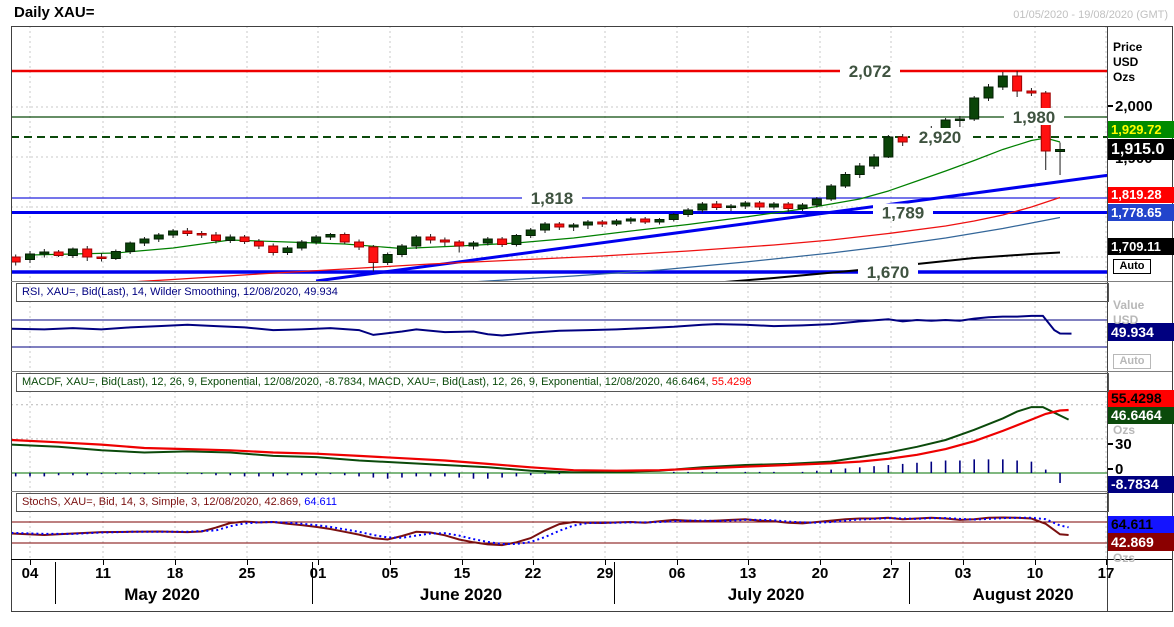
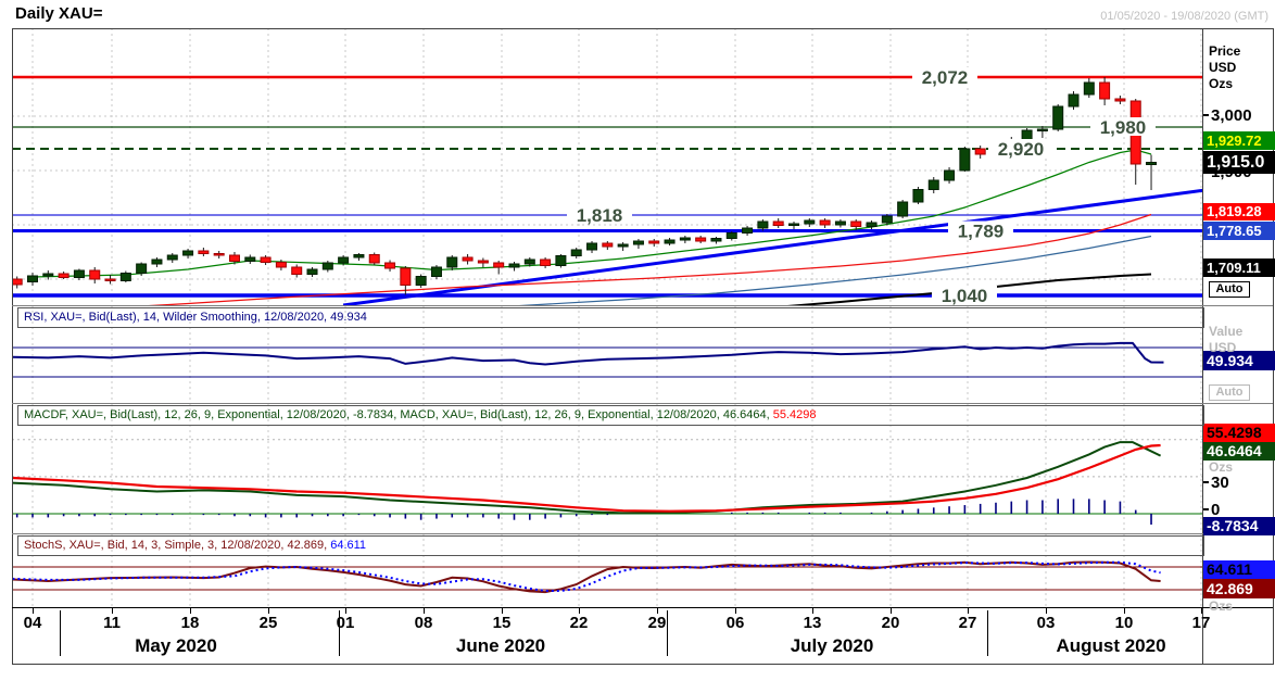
  Daily XAU=
  01/05/2020 - 19/08/2020 (GMT)
  2,072
  1,980
  2,920
  1,818
  1,789
- 1,670
+ 1,040
- 2,000
+ 3,000
  1,929.72
  1,915.0
  1,819.28
  1,778.65
  1,709.11
  Price
  USD
  Ozs
  Auto
  49.934
  Value
  USD
  Auto
  30
  0
  55.4298
  46.6464
  -8.7834
  Ozs
  64.611
  42.869
  Ozs
  04
  11
  18
  25
  01
- 05
+ 08
  15
  22
  29
  06
  13
  20
  27
  03
  10
  17
  May 2020
  June 2020
  July 2020
  August 2020
  RSI, XAU=, Bid(Last), 14, Wilder Smoothing, 12/08/2020, 49.934
  MACDF, XAU=, Bid(Last), 12, 26, 9, Exponential, 12/08/2020, -8.7834, MACD, XAU=, Bid(Last), 12, 26, 9, Exponential, 12/08/2020, 46.6464, 55.4298
  StochS, XAU=, Bid, 14, 3, Simple, 3, 12/08/2020, 42.869, 64.611
